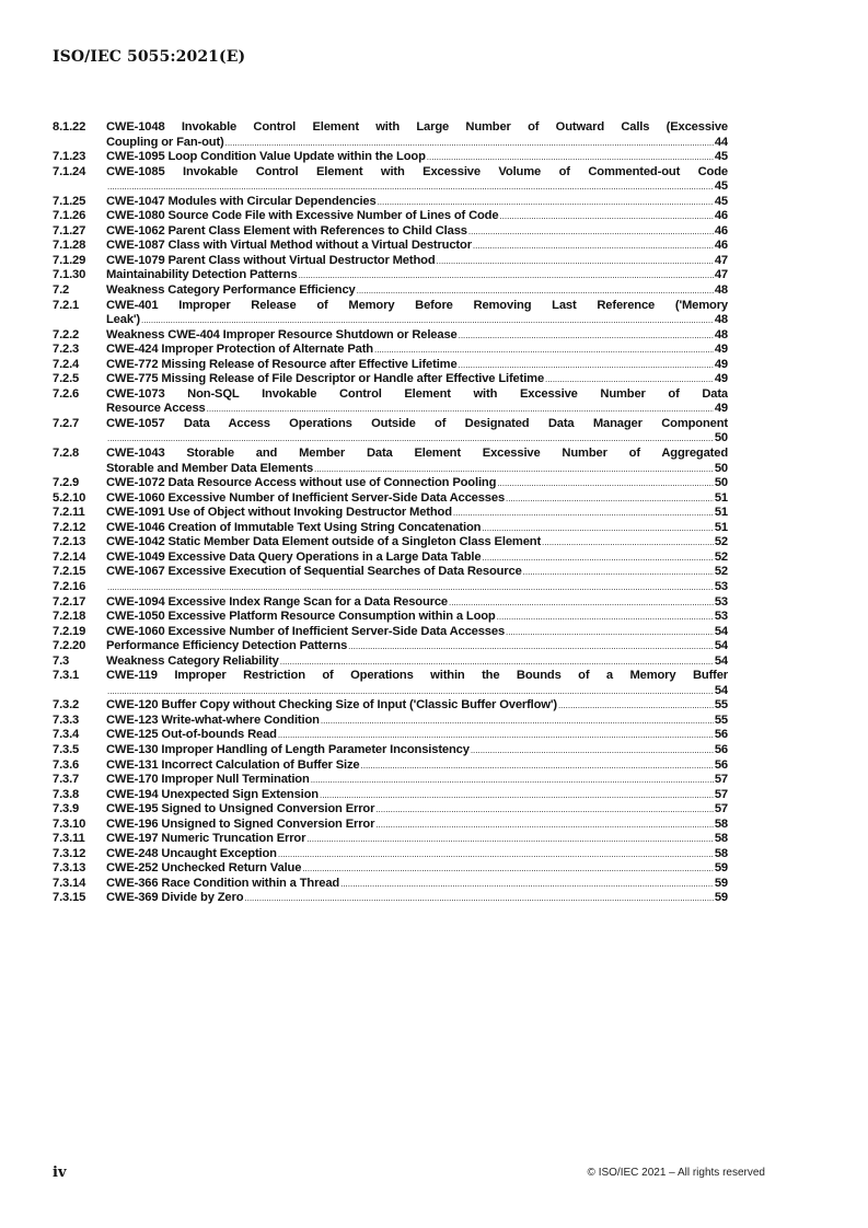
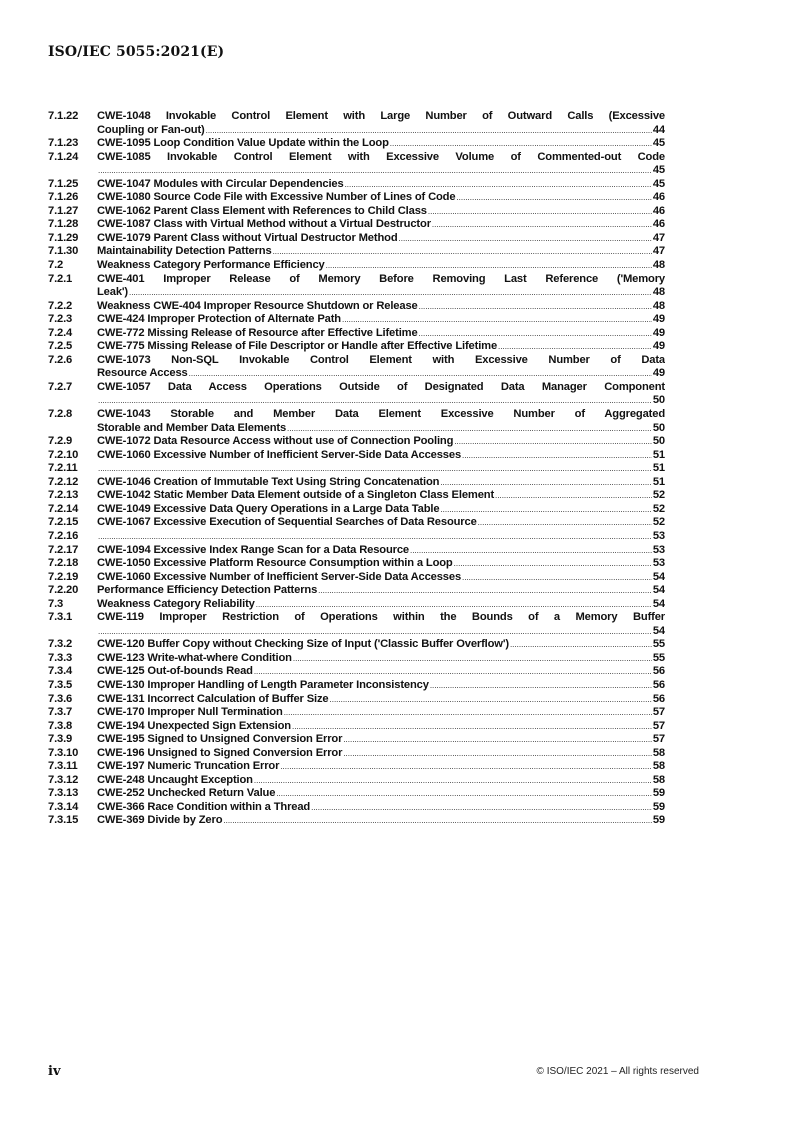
  ISO/IEC 5055:2021(E)
- 8.1.22
+ 7.1.22
  CWE-1048 Invokable Control Element with Large Number of Outward Calls (Excessive
  Coupling or Fan-out)
  44
  7.1.23
  CWE-1095 Loop Condition Value Update within the Loop
  45
  7.1.24
  CWE-1085 Invokable Control Element with Excessive Volume of Commented-out Code
  45
  7.1.25
  CWE-1047 Modules with Circular Dependencies
  45
  7.1.26
  CWE-1080 Source Code File with Excessive Number of Lines of Code
  46
  7.1.27
  CWE-1062 Parent Class Element with References to Child Class
  46
  7.1.28
  CWE-1087 Class with Virtual Method without a Virtual Destructor
  46
  7.1.29
  CWE-1079 Parent Class without Virtual Destructor Method
  47
  7.1.30
  Maintainability Detection Patterns
  47
  7.2
  Weakness Category Performance Efficiency
  48
  7.2.1
  CWE-401 Improper Release of Memory Before Removing Last Reference ('Memory
  Leak')
  48
  7.2.2
  Weakness CWE-404 Improper Resource Shutdown or Release
  48
  7.2.3
  CWE-424 Improper Protection of Alternate Path
  49
  7.2.4
  CWE-772 Missing Release of Resource after Effective Lifetime
  49
  7.2.5
  CWE-775 Missing Release of File Descriptor or Handle after Effective Lifetime
  49
  7.2.6
  CWE-1073 Non-SQL Invokable Control Element with Excessive Number of Data
  Resource Access
  49
  7.2.7
  CWE-1057 Data Access Operations Outside of Designated Data Manager Component
  50
  7.2.8
  CWE-1043 Storable and Member Data Element Excessive Number of Aggregated
  Storable and Member Data Elements
  50
  7.2.9
  CWE-1072 Data Resource Access without use of Connection Pooling
  50
- 5.2.10
+ 7.2.10
  CWE-1060 Excessive Number of Inefficient Server-Side Data Accesses
  51
  7.2.11
- CWE-1091 Use of Object without Invoking Destructor Method
  51
  7.2.12
  CWE-1046 Creation of Immutable Text Using String Concatenation
  51
  7.2.13
  CWE-1042 Static Member Data Element outside of a Singleton Class Element
  52
  7.2.14
  CWE-1049 Excessive Data Query Operations in a Large Data Table
  52
  7.2.15
  CWE-1067 Excessive Execution of Sequential Searches of Data Resource
  52
  7.2.16
  53
  7.2.17
  CWE-1094 Excessive Index Range Scan for a Data Resource
  53
  7.2.18
  CWE-1050 Excessive Platform Resource Consumption within a Loop
  53
  7.2.19
  CWE-1060 Excessive Number of Inefficient Server-Side Data Accesses
  54
  7.2.20
  Performance Efficiency Detection Patterns
  54
  7.3
  Weakness Category Reliability
  54
  7.3.1
  CWE-119 Improper Restriction of Operations within the Bounds of a Memory Buffer
  54
  7.3.2
  CWE-120 Buffer Copy without Checking Size of Input ('Classic Buffer Overflow')
  55
  7.3.3
  CWE-123 Write-what-where Condition
  55
  7.3.4
  CWE-125 Out-of-bounds Read
  56
  7.3.5
  CWE-130 Improper Handling of Length Parameter Inconsistency
  56
  7.3.6
  CWE-131 Incorrect Calculation of Buffer Size
  56
  7.3.7
  CWE-170 Improper Null Termination
  57
  7.3.8
  CWE-194 Unexpected Sign Extension
  57
  7.3.9
  CWE-195 Signed to Unsigned Conversion Error
  57
  7.3.10
  CWE-196 Unsigned to Signed Conversion Error
  58
  7.3.11
  CWE-197 Numeric Truncation Error
  58
  7.3.12
  CWE-248 Uncaught Exception
  58
  7.3.13
  CWE-252 Unchecked Return Value
  59
  7.3.14
  CWE-366 Race Condition within a Thread
  59
  7.3.15
  CWE-369 Divide by Zero
  59
  iv
  © ISO/IEC 2021 – All rights reserved
